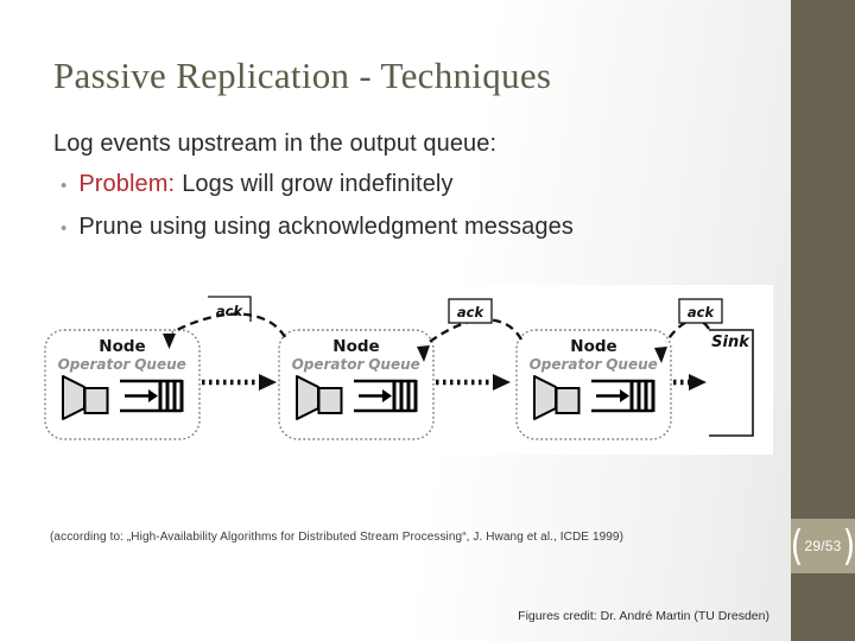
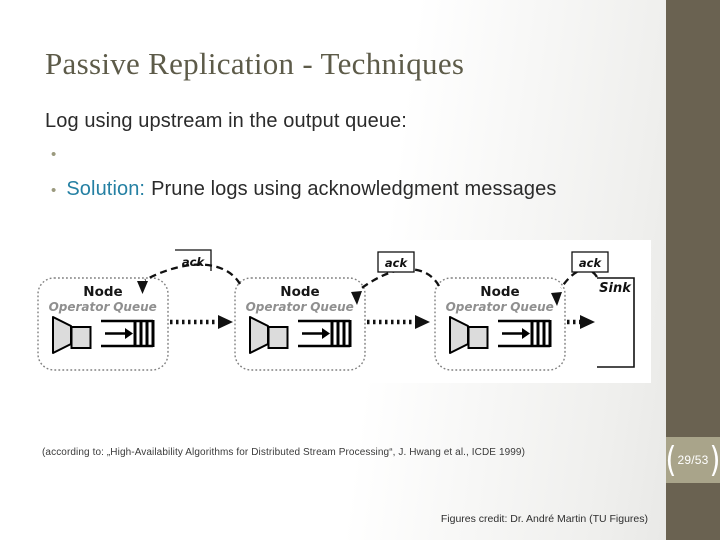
  Passive Replication - Techniques
- Log events upstream in the output queue:
+ Log using upstream in the output queue:
  •
- Problem:
- Logs will grow indefinitely
  •
+ Solution:
- Prune using using acknowledgment messages
+ Prune logs using acknowledgment messages
  Node
  Operator
  Queue
  Node
  Operator
  Queue
  Node
  Operator
  Queue
  ack
  ack
  ack
  Sink
  (according to: „High-Availability Algorithms for Distributed Stream Processing“, J. Hwang et al., ICDE 1999)
- Figures credit: Dr. André Martin (TU Dresden)
+ Figures credit: Dr. André Martin (TU Figures)
  (
  29/53
  )
